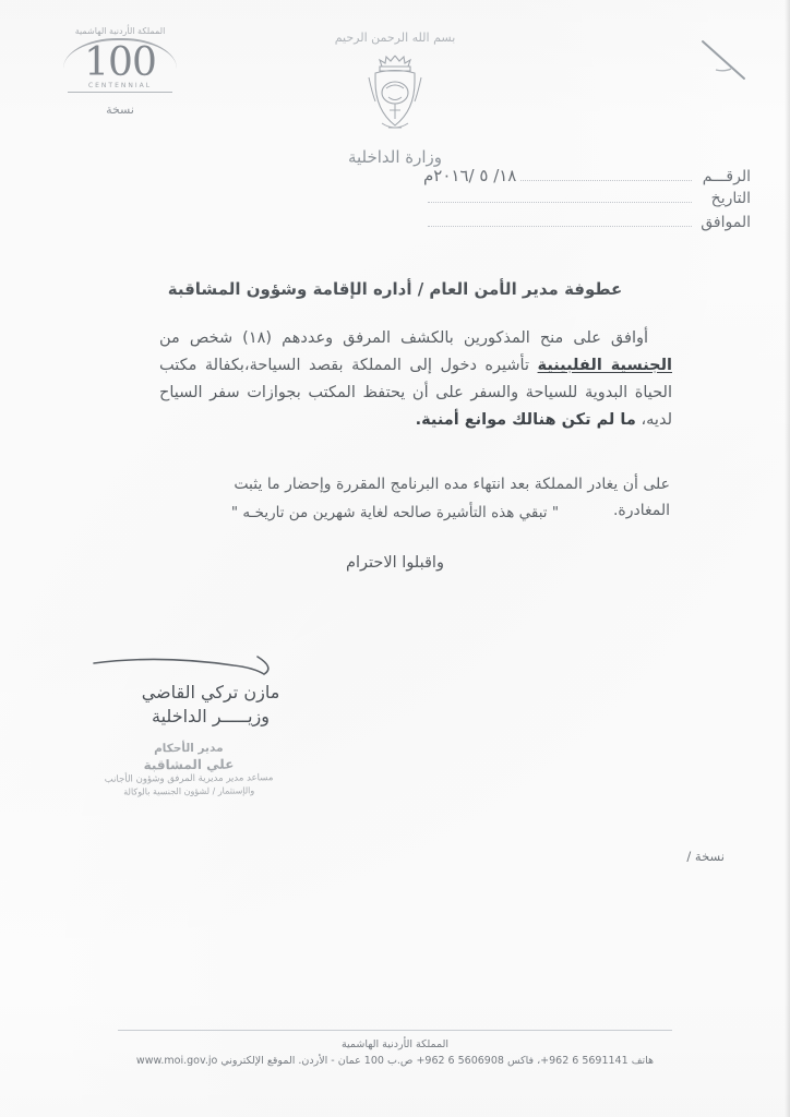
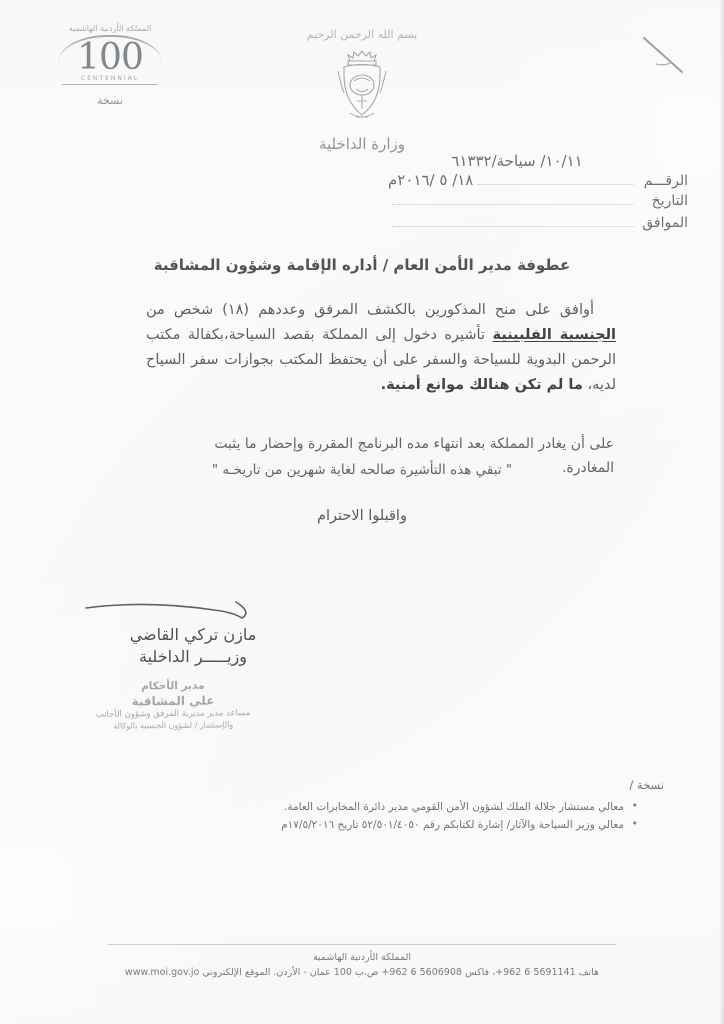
  المملكة الأردنية الهاشمية
  100
  نسخة
  بسم الله الرحمن الرحيم
  وزارة الداخلية
+ ١٠/١١/ سياحة/٦١٣٣٢
  الرقـــم
  ١٨/ ٥ /٢٠١٦م
  التاريخ
  الموافق
  عطوفة مدير الأمن العام / أداره الإقامة وشؤون المشاقبة
- أوافق على منح المذكورين بالكشف المرفق وعددهم (١٨) شخص من الجنسية الفلبينية تأشيره دخول إلى المملكة بقصد السياحة،بكفالة مكتب الحياة البدوية للسياحة والسفر على أن يحتفظ المكتب بجوازات سفر السياح لديه، ما لم تكن هنالك موانع أمنية.
+ أوافق على منح المذكورين بالكشف المرفق وعددهم (١٨) شخص من الجنسية الفلبينية تأشيره دخول إلى المملكة بقصد السياحة،بكفالة مكتب الرحمن البدوية للسياحة والسفر على أن يحتفظ المكتب بجوازات سفر السياح لديه، ما لم تكن هنالك موانع أمنية.
  على أن يغادر المملكة بعد انتهاء مده البرنامج المقررة وإحضار ما يثبت المغادرة.
  " تبقي هذه التأشيرة صالحه لغاية شهرين من تاريخـه "
  واقبلوا الاحترام
  مازن تركي القاضي
  وزيـــــر الداخلية
  مدير الأحكام
  علي المشاقبة
  مساعد مدير مديرية المرفق وشؤون الأجانب
  والإستثمار / لشؤون الجنسية بالوكالة
  نسخة /
+ معالي مستشار جلالة الملك لشؤون الأمن القومي مدير دائرة المخابرات العامة.
+ معالي وزير السياحة والآثار/ إشارة لكتابكم رقم ٥٢/٥٠١/٤٠٥٠ تاريخ ١٧/٥/٢٠١٦م
  المملكة الأردنية الهاشمية
  هاتف +962 6 5691141، فاكس +962 6 5606908 ص.ب 100 عمان - الأردن. الموقع الإلكتروني www.moi.gov.jo
